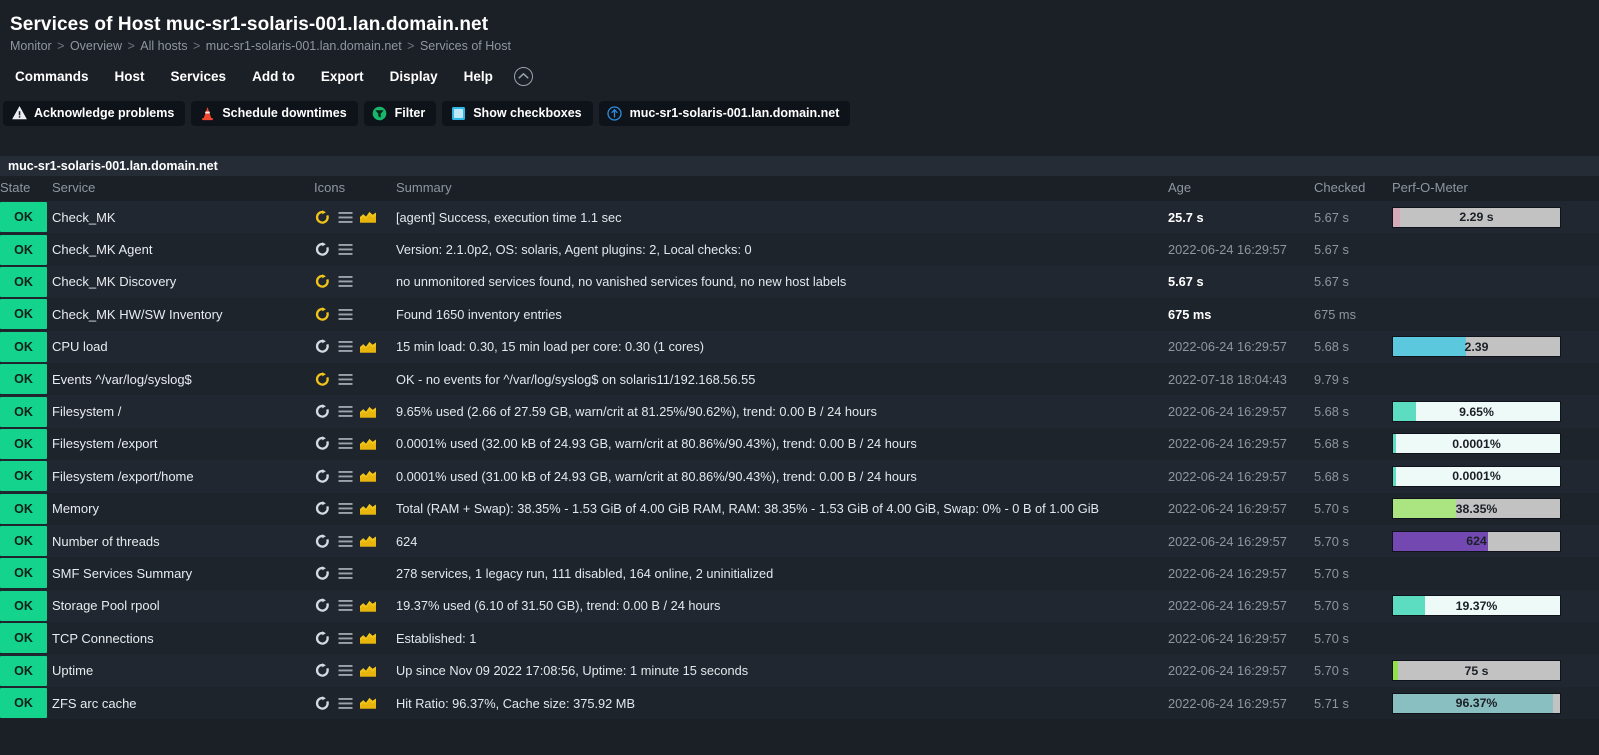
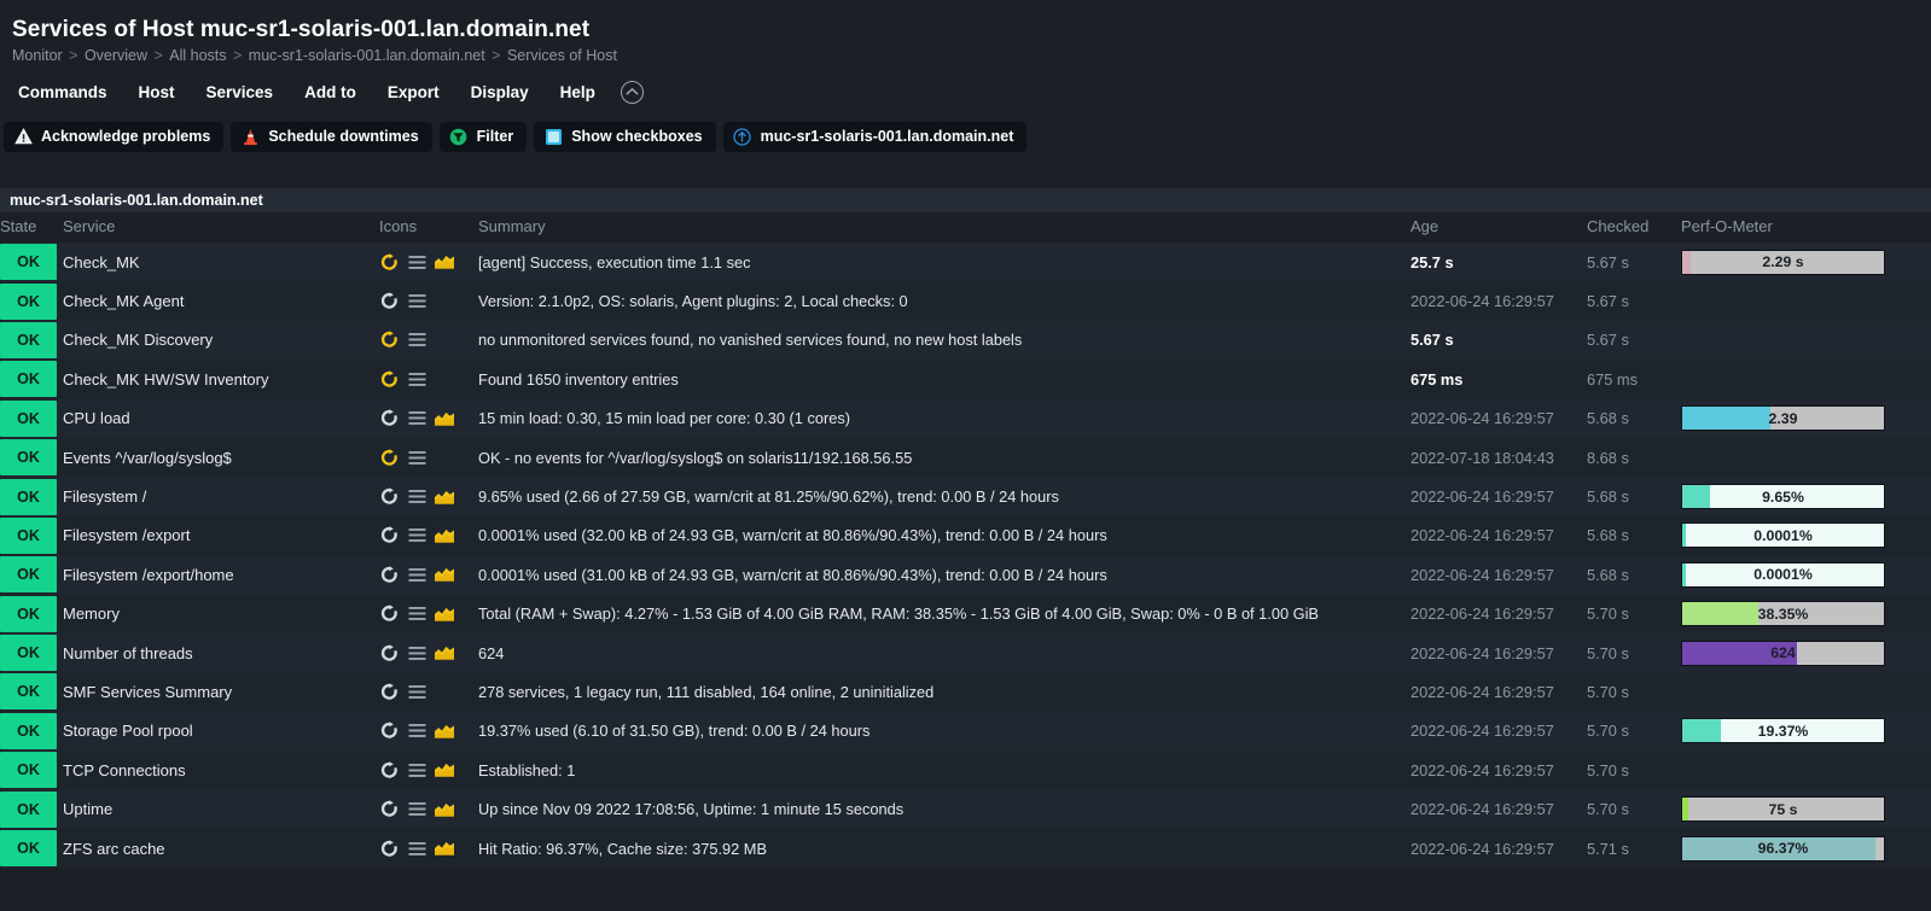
  Services of Host muc-sr1-solaris-001.lan.domain.net
  Monitor > Overview > All hosts > muc-sr1-solaris-001.lan.domain.net > Services of Host
  Commands
  Host
  Services
  Add to
  Export
  Display
  Help
  Acknowledge problems
  Schedule downtimes
  Filter
  Show checkboxes
  muc-sr1-solaris-001.lan.domain.net
  muc-sr1-solaris-001.lan.domain.net
  State	Service	Icons	Summary	Age	Checked	Perf-O-Meter
  OK	Check_MK		[agent] Success, execution time 1.1 sec	25.7 s	5.67 s	2.29 s
  OK	Check_MK Agent		Version: 2.1.0p2, OS: solaris, Agent plugins: 2, Local checks: 0	2022-06-24 16:29:57	5.67 s
  OK	Check_MK Discovery		no unmonitored services found, no vanished services found, no new host labels	5.67 s	5.67 s
  OK	Check_MK HW/SW Inventory		Found 1650 inventory entries	675 ms	675 ms
  OK	CPU load		15 min load: 0.30, 15 min load per core: 0.30 (1 cores)	2022-06-24 16:29:57	5.68 s	2.39
- OK	Events ^/var/log/syslog$		OK - no events for ^/var/log/syslog$ on solaris11/192.168.56.55	2022-07-18 18:04:43	9.79 s
+ OK	Events ^/var/log/syslog$		OK - no events for ^/var/log/syslog$ on solaris11/192.168.56.55	2022-07-18 18:04:43	8.68 s
  OK	Filesystem /		9.65% used (2.66 of 27.59 GB, warn/crit at 81.25%/90.62%), trend: 0.00 B / 24 hours	2022-06-24 16:29:57	5.68 s	9.65%
  OK	Filesystem /export		0.0001% used (32.00 kB of 24.93 GB, warn/crit at 80.86%/90.43%), trend: 0.00 B / 24 hours	2022-06-24 16:29:57	5.68 s	0.0001%
  OK	Filesystem /export/home		0.0001% used (31.00 kB of 24.93 GB, warn/crit at 80.86%/90.43%), trend: 0.00 B / 24 hours	2022-06-24 16:29:57	5.68 s	0.0001%
- OK	Memory		Total (RAM + Swap): 38.35% - 1.53 GiB of 4.00 GiB RAM, RAM: 38.35% - 1.53 GiB of 4.00 GiB, Swap: 0% - 0 B of 1.00 GiB	2022-06-24 16:29:57	5.70 s	38.35%
+ OK	Memory		Total (RAM + Swap): 4.27% - 1.53 GiB of 4.00 GiB RAM, RAM: 38.35% - 1.53 GiB of 4.00 GiB, Swap: 0% - 0 B of 1.00 GiB	2022-06-24 16:29:57	5.70 s	38.35%
  OK	Number of threads		624	2022-06-24 16:29:57	5.70 s	624
  OK	SMF Services Summary		278 services, 1 legacy run, 111 disabled, 164 online, 2 uninitialized	2022-06-24 16:29:57	5.70 s
  OK	Storage Pool rpool		19.37% used (6.10 of 31.50 GB), trend: 0.00 B / 24 hours	2022-06-24 16:29:57	5.70 s	19.37%
  OK	TCP Connections		Established: 1	2022-06-24 16:29:57	5.70 s
  OK	Uptime		Up since Nov 09 2022 17:08:56, Uptime: 1 minute 15 seconds	2022-06-24 16:29:57	5.70 s	75 s
  OK	ZFS arc cache		Hit Ratio: 96.37%, Cache size: 375.92 MB	2022-06-24 16:29:57	5.71 s	96.37%
